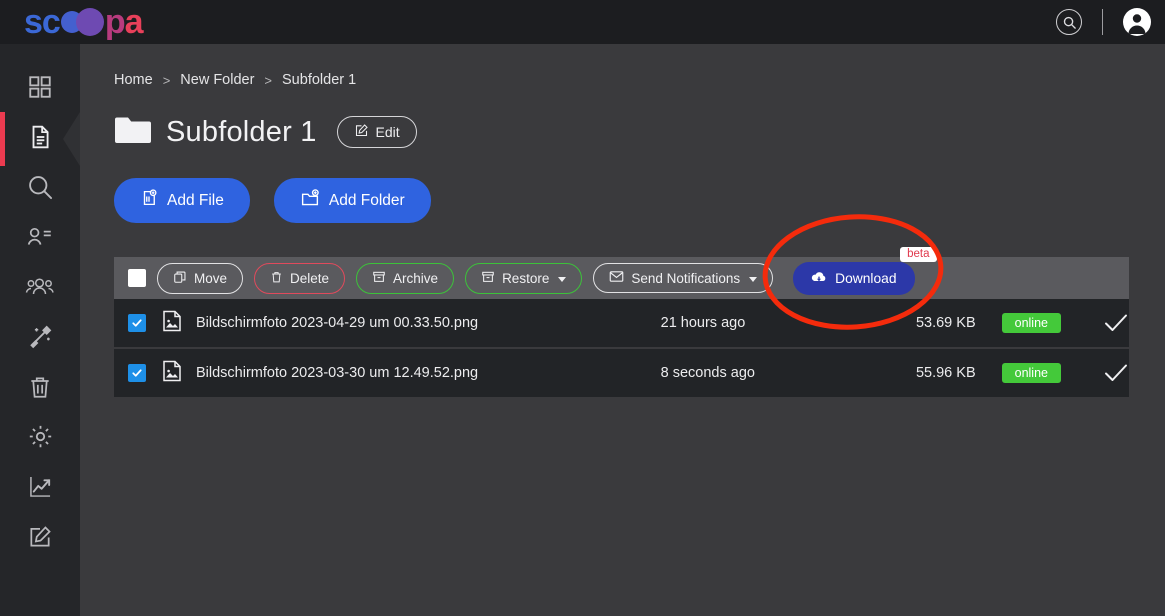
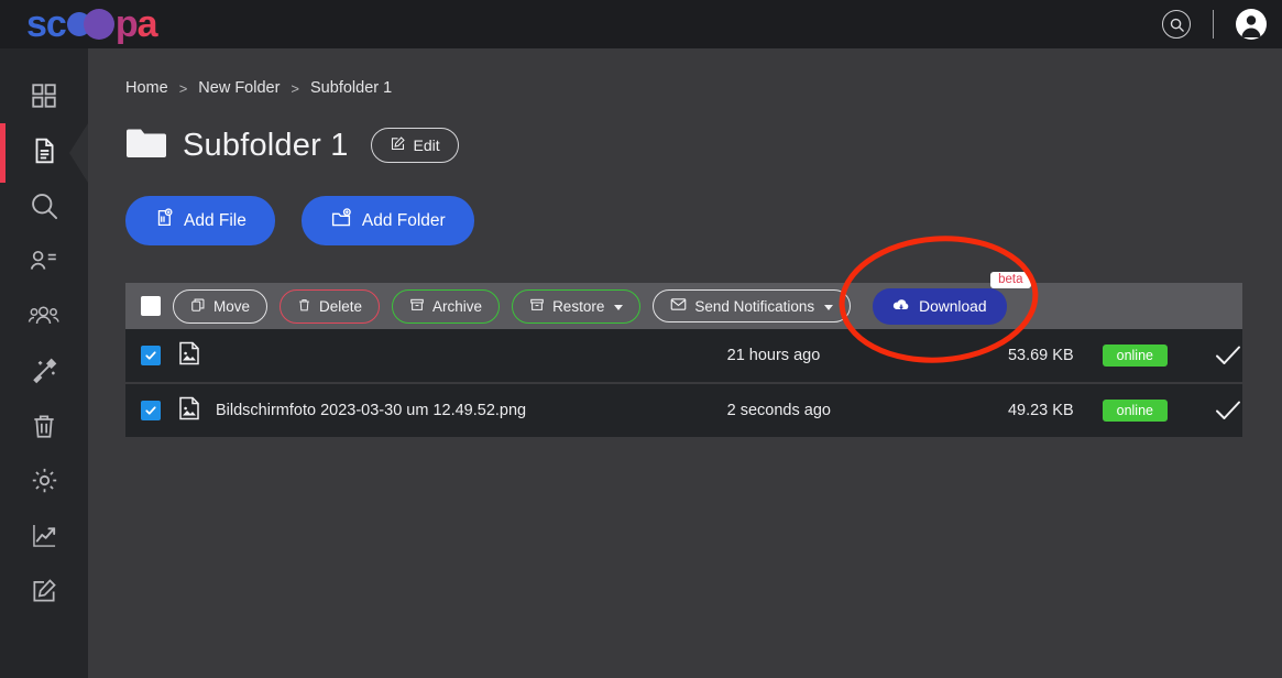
  sc
  p
  a
  Home
  >
  New Folder
  >
  Subfolder 1
  Subfolder 1
  Edit
  Add File
  Add Folder
  Move
  Delete
  Archive
  Restore
  Send Notifications
  Download
  beta
- Bildschirmfoto 2023-04-29 um 00.33.50.png
  21 hours ago
  53.69 KB
  online
  Bildschirmfoto 2023-03-30 um 12.49.52.png
- 8 seconds ago
+ 2 seconds ago
- 55.96 KB
+ 49.23 KB
  online
